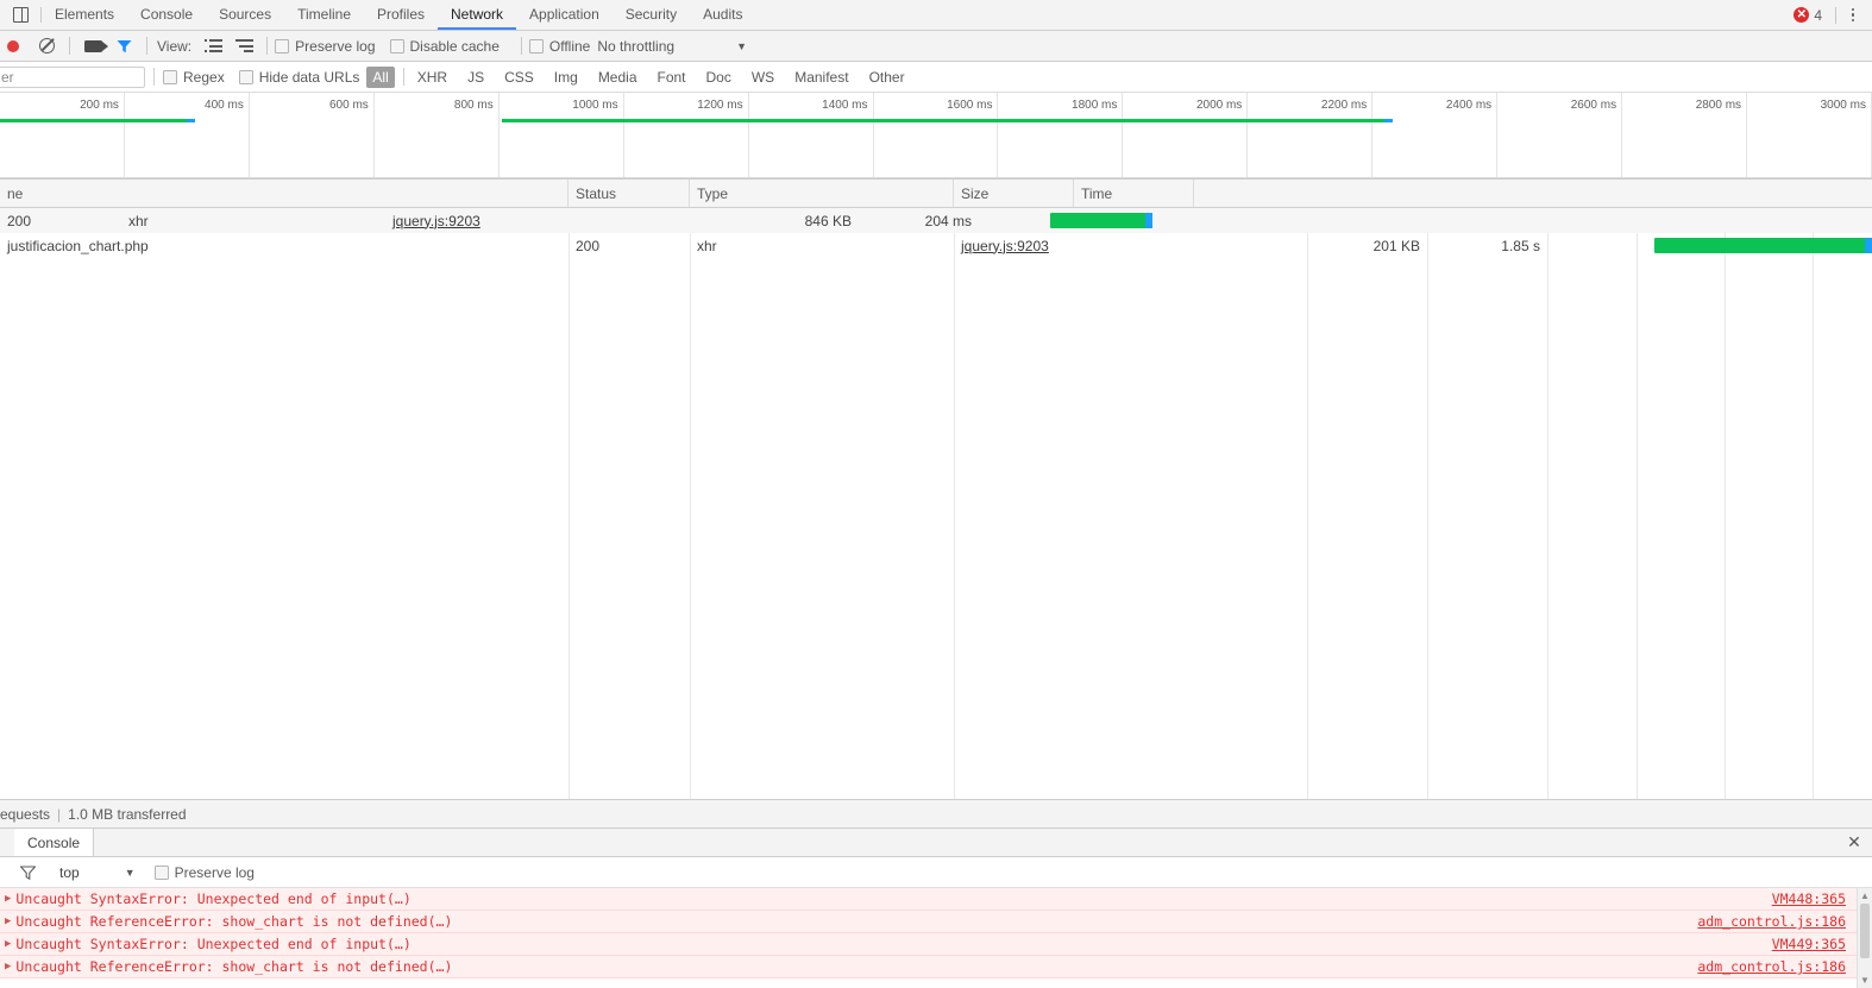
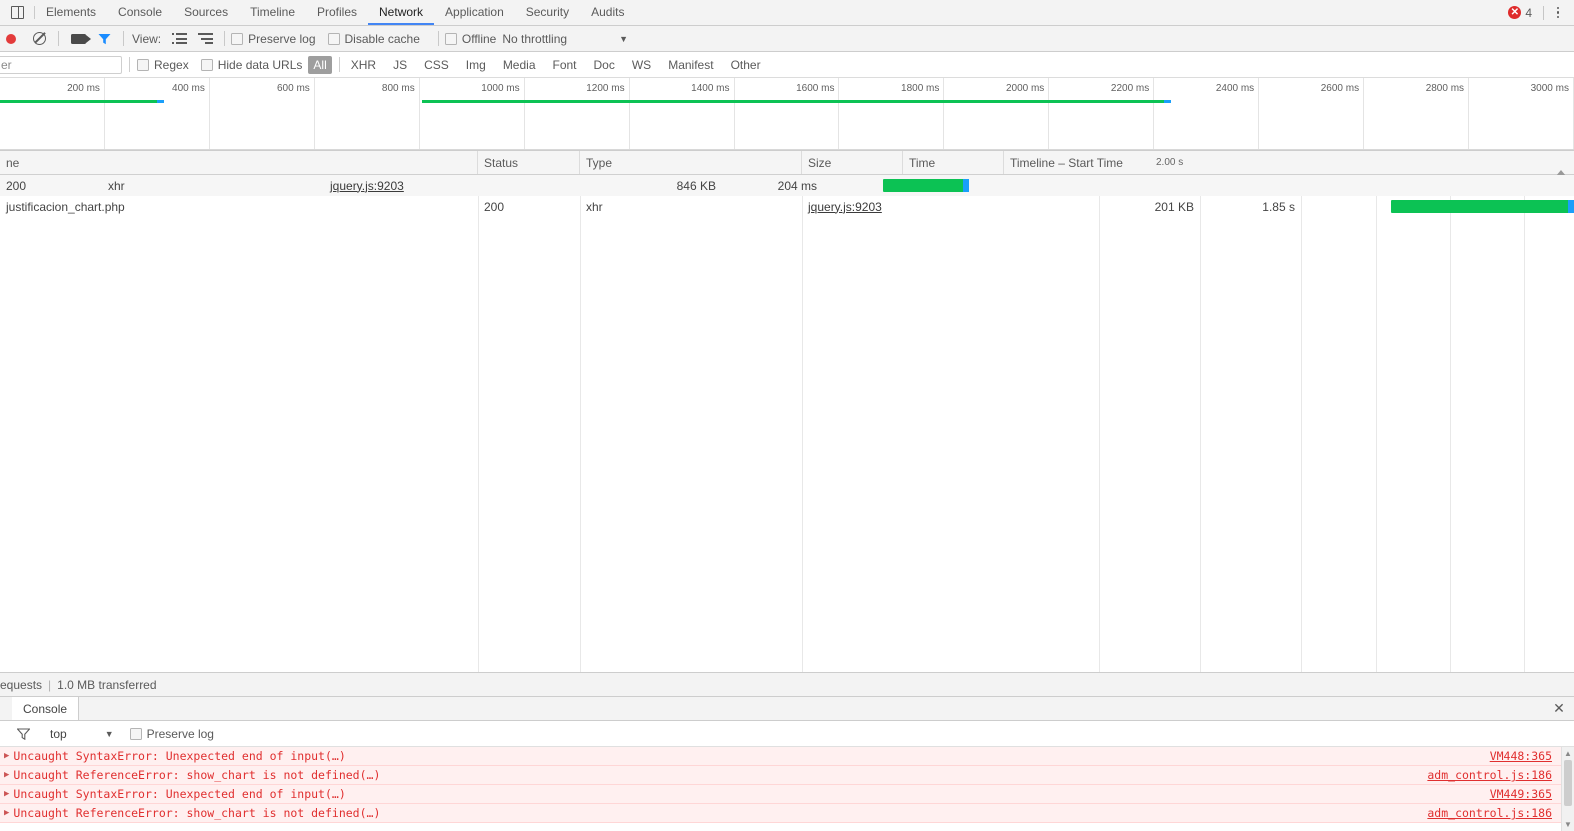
  Elements
  Console
  Sources
  Timeline
  Profiles
  Network
  Application
  Security
  Audits
  ✕
  4
  View:
  Preserve log
  Disable cache
  Offline
  No throttling
  ▼
  er
  Regex
  Hide data URLs
  All
  XHR
  JS
  CSS
  Img
  Media
  Font
  Doc
  WS
  Manifest
  Other
  200 ms
  400 ms
  600 ms
  800 ms
  1000 ms
  1200 ms
  1400 ms
  1600 ms
  1800 ms
  2000 ms
  2200 ms
  2400 ms
  2600 ms
  2800 ms
  3000 ms
  ne
  Status
  Type
  Size
  Time
+ Timeline – Start Time
+ 2.00 s
  200
  xhr
  jquery.js:9203
  846 KB
  204 ms
  justificacion_chart.php
  200
  xhr
  jquery.js:9203
  201 KB
  1.85 s
  equests
  |
  1.0 MB transferred
  Console
  ✕
  top
  ▼
  Preserve log
  ▶
  Uncaught SyntaxError: Unexpected end of input(…)
  VM448:365
  ▶
  Uncaught ReferenceError: show_chart is not defined(…)
  adm_control.js:186
  ▶
  Uncaught SyntaxError: Unexpected end of input(…)
  VM449:365
  ▶
  Uncaught ReferenceError: show_chart is not defined(…)
  adm_control.js:186
  ▲
  ▼
